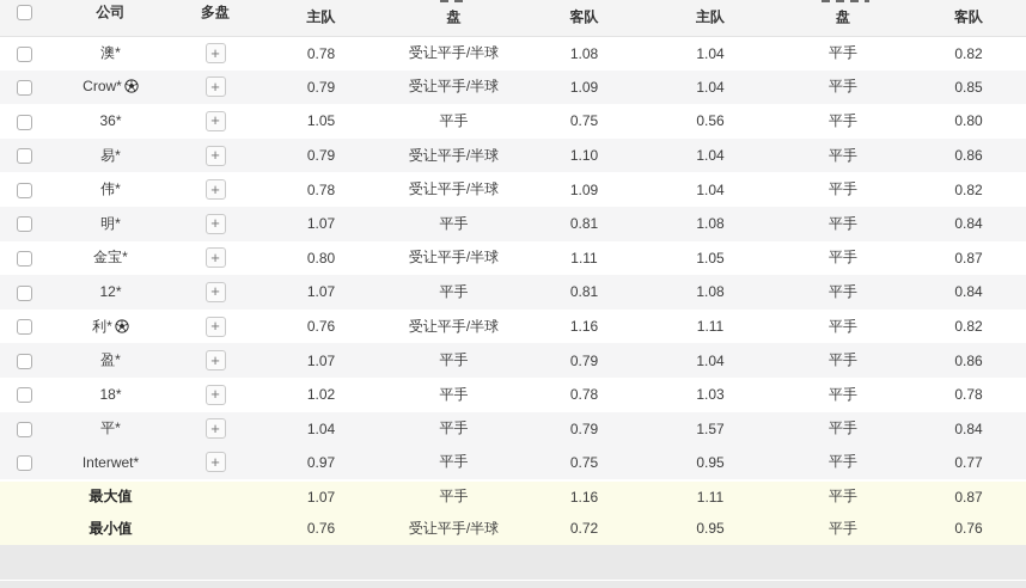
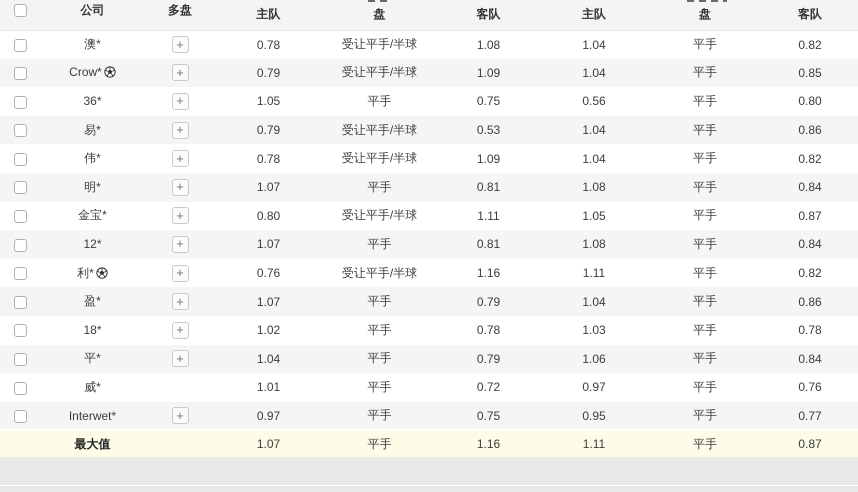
  	公司	多盘	主队	盘	客队	主队	盘	客队
  	澳*	+	0.78	受让平手/半球	1.08	1.04	平手	0.82
  	Crow*	+	0.79	受让平手/半球	1.09	1.04	平手	0.85
  	36*	+	1.05	平手	0.75	0.56	平手	0.80
- 	易*	+	0.79	受让平手/半球	1.10	1.04	平手	0.86
+ 	易*	+	0.79	受让平手/半球	0.53	1.04	平手	0.86
  	伟*	+	0.78	受让平手/半球	1.09	1.04	平手	0.82
  	明*	+	1.07	平手	0.81	1.08	平手	0.84
  	金宝*	+	0.80	受让平手/半球	1.11	1.05	平手	0.87
  	12*	+	1.07	平手	0.81	1.08	平手	0.84
  	利*	+	0.76	受让平手/半球	1.16	1.11	平手	0.82
  	盈*	+	1.07	平手	0.79	1.04	平手	0.86
  	18*	+	1.02	平手	0.78	1.03	平手	0.78
- 	平*	+	1.04	平手	0.79	1.57	平手	0.84
+ 	平*	+	1.04	平手	0.79	1.06	平手	0.84
+ 	威*		1.01	平手	0.72	0.97	平手	0.76
  	Interwet*	+	0.97	平手	0.75	0.95	平手	0.77
  	最大值		1.07	平手	1.16	1.11	平手	0.87
- 	最小值		0.76	受让平手/半球	0.72	0.95	平手	0.76
